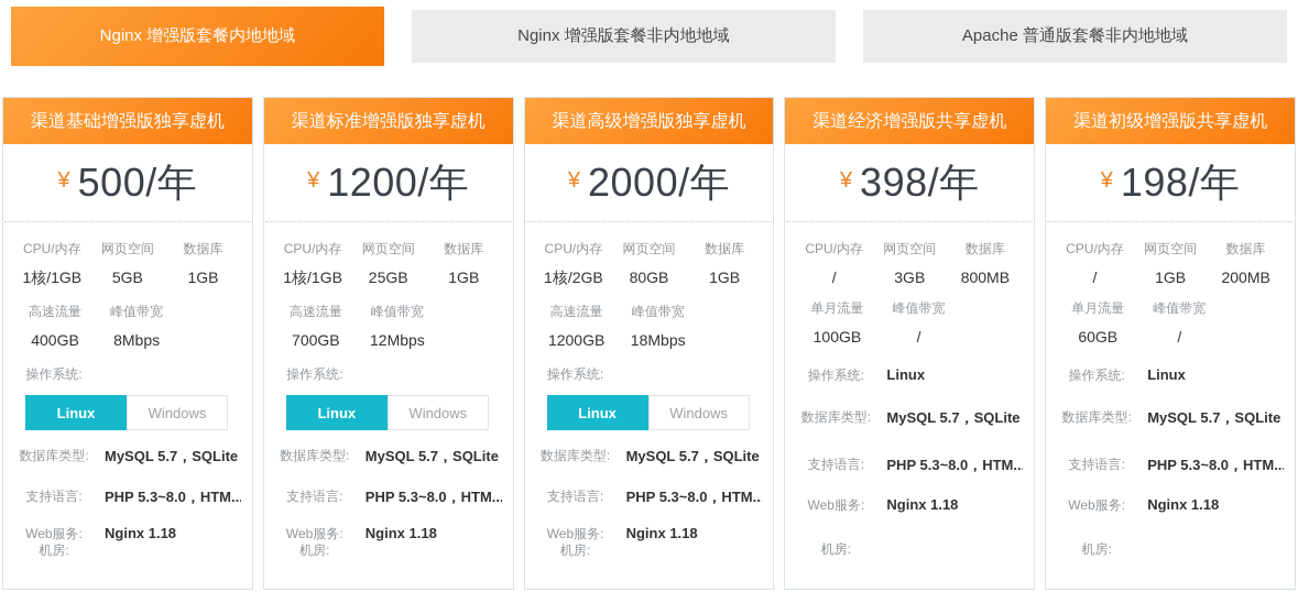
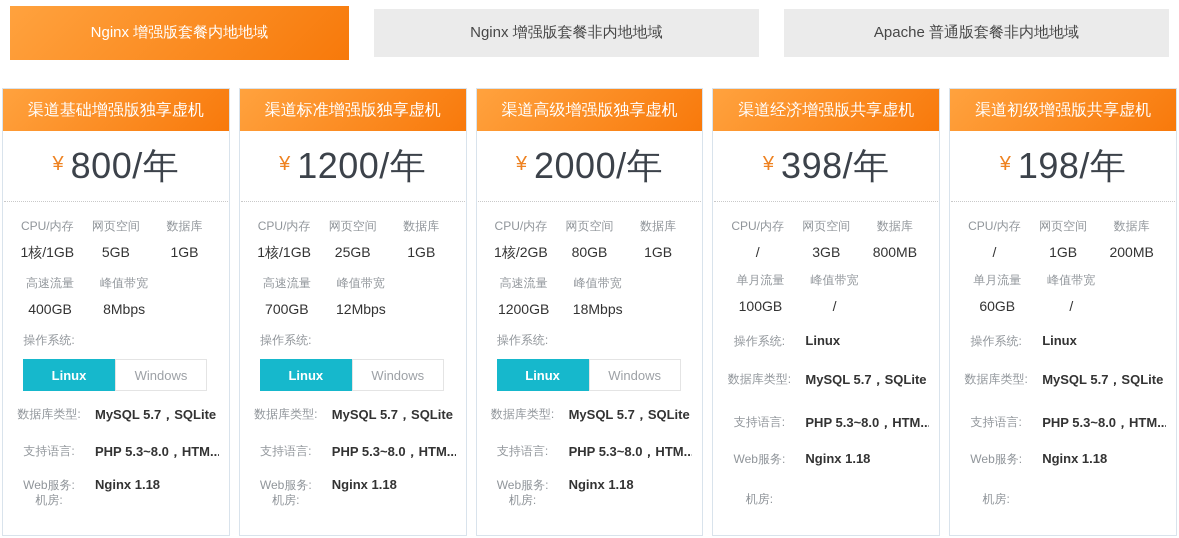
  Nginx 增强版套餐内地地域
  Nginx 增强版套餐非内地地域
  Apache 普通版套餐非内地地域
  渠道基础增强版独享虚机
  ¥
- 500
+ 800
  /年
  CPU/内存
  1核/1GB
  网页空间
  5GB
  数据库
  1GB
  高速流量
  400GB
  峰值带宽
  8Mbps
  操作系统:
  Linux
  Windows
  数据库类型:
  MySQL 5.7，SQLite
  支持语言:
  PHP 5.3~8.0，HTM..
  Web服务:
  Nginx 1.18
  机房:
  渠道标准增强版独享虚机
  ¥
  1200
  /年
  CPU/内存
  1核/1GB
  网页空间
  25GB
  数据库
  1GB
  高速流量
  700GB
  峰值带宽
  12Mbps
  操作系统:
  Linux
  Windows
  数据库类型:
  MySQL 5.7，SQLite
  支持语言:
  PHP 5.3~8.0，HTM..
  Web服务:
  Nginx 1.18
  机房:
  渠道高级增强版独享虚机
  ¥
  2000
  /年
  CPU/内存
  1核/2GB
  网页空间
  80GB
  数据库
  1GB
  高速流量
  1200GB
  峰值带宽
  18Mbps
  操作系统:
  Linux
  Windows
  数据库类型:
  MySQL 5.7，SQLite
  支持语言:
  PHP 5.3~8.0，HTM..
  Web服务:
  Nginx 1.18
  机房:
  渠道经济增强版共享虚机
  ¥
  398
  /年
  CPU/内存
  /
  网页空间
  3GB
  数据库
  800MB
  单月流量
  100GB
  峰值带宽
  /
  操作系统:
  Linux
  数据库类型:
  MySQL 5.7，SQLite
  支持语言:
  PHP 5.3~8.0，HTM..
  Web服务:
  Nginx 1.18
  机房:
  渠道初级增强版共享虚机
  ¥
  198
  /年
  CPU/内存
  /
  网页空间
  1GB
  数据库
  200MB
  单月流量
  60GB
  峰值带宽
  /
  操作系统:
  Linux
  数据库类型:
  MySQL 5.7，SQLite
  支持语言:
  PHP 5.3~8.0，HTM..
  Web服务:
  Nginx 1.18
  机房:
